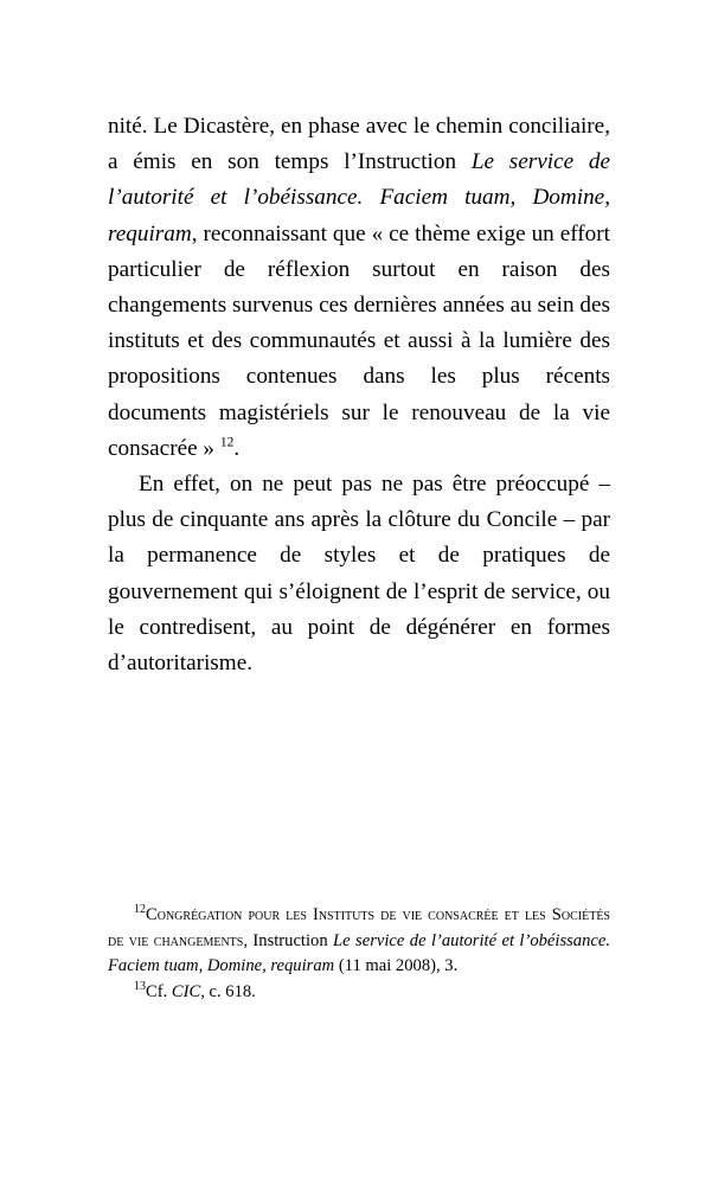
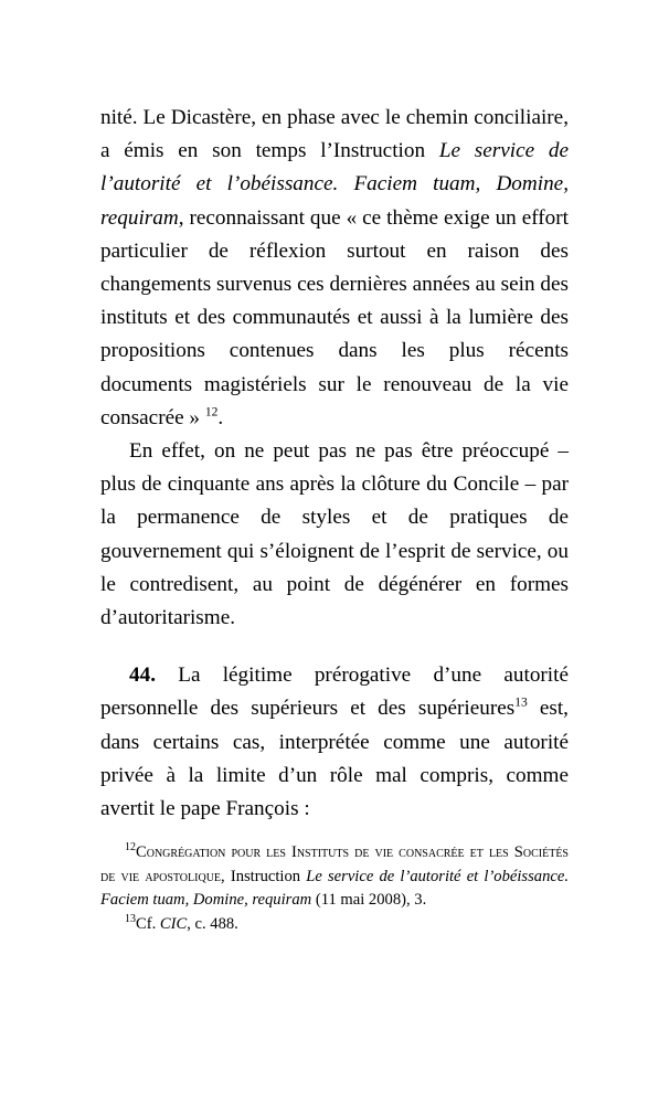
  nité. Le Dicastère, en phase avec le chemin conciliaire, a émis en son temps l’Instruction Le service de l’autorité et l’obéissance. Faciem tuam, Domine, requiram, reconnaissant que « ce thème exige un effort particulier de réflexion surtout en raison des changements survenus ces dernières années au sein des instituts et des communautés et aussi à la lumière des propositions contenues dans les plus récents documents magistériels sur le renouveau de la vie consacrée » 12.
  En effet, on ne peut pas ne pas être préoccupé – plus de cinquante ans après la clôture du Concile – par la permanence de styles et de pratiques de gouvernement qui s’éloignent de l’esprit de service, ou le contredisent, au point de dégénérer en formes d’autoritarisme.
+ 44. La légitime prérogative d’une autorité personnelle des supérieurs et des supérieures13 est, dans certains cas, interprétée comme une autorité privée à la limite d’un rôle mal compris, comme avertit le pape François :
- 12Congrégation pour les Instituts de vie consacrée et les Sociétés de vie changements, Instruction Le service de l’autorité et l’obéissance. Faciem tuam, Domine, requiram (11 mai 2008), 3.
+ 12Congrégation pour les Instituts de vie consacrée et les Sociétés de vie apostolique, Instruction Le service de l’autorité et l’obéissance. Faciem tuam, Domine, requiram (11 mai 2008), 3.
- 13Cf. CIC, c. 618.
+ 13Cf. CIC, c. 488.
